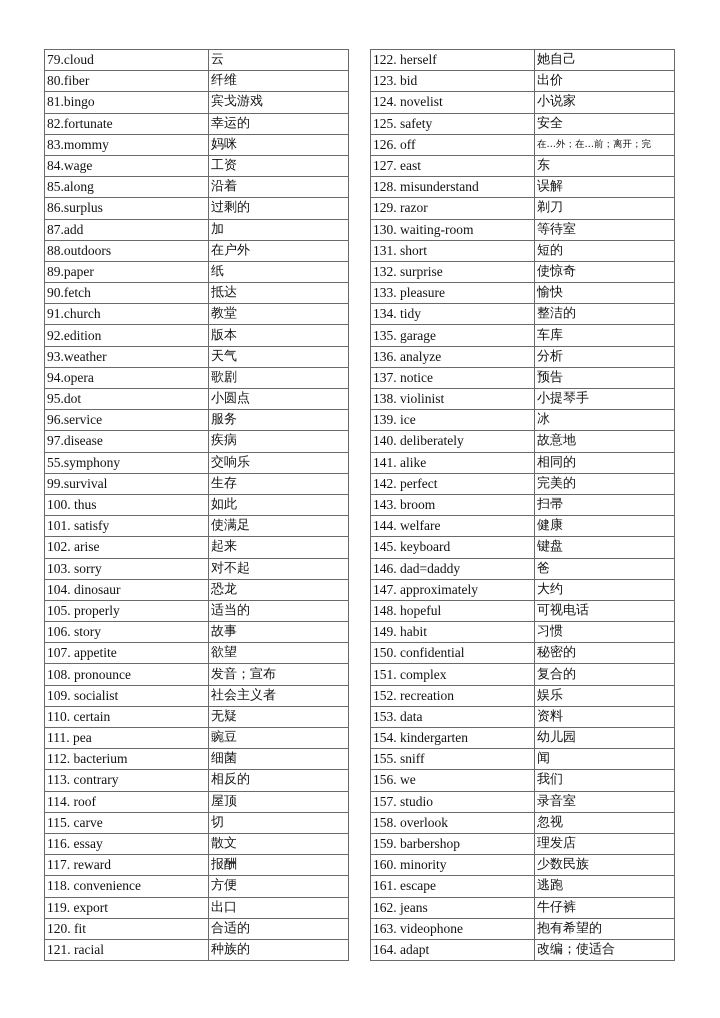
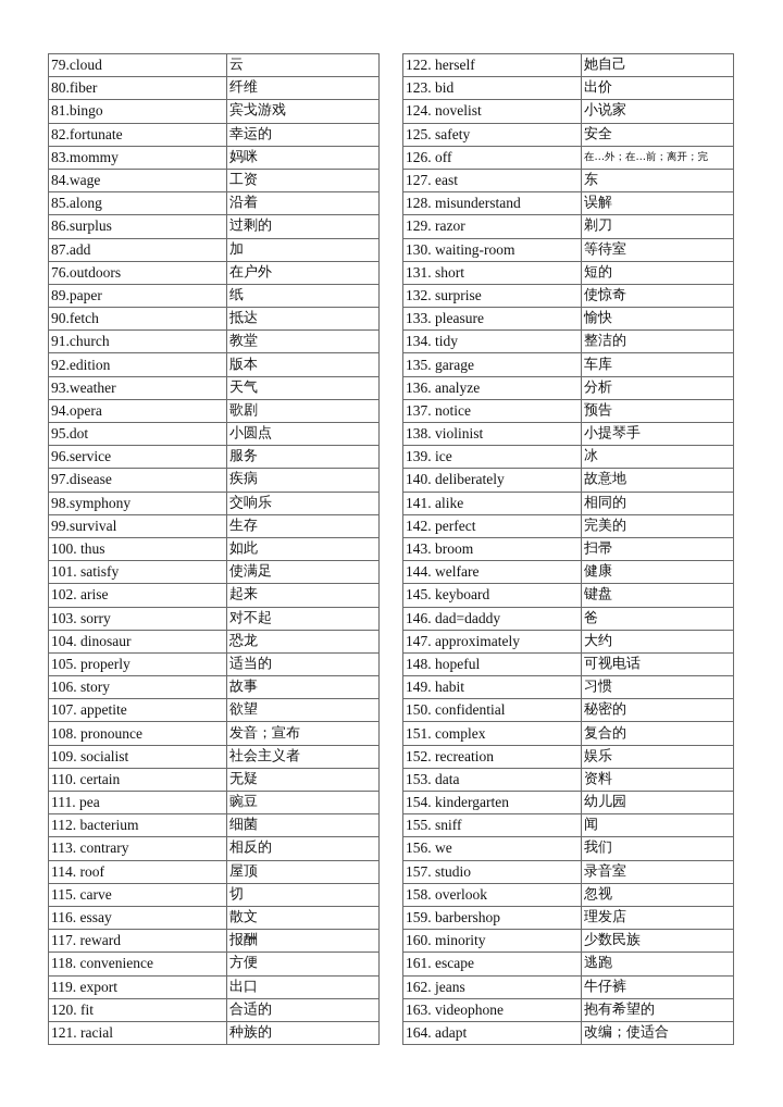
  79.cloud	云
  80.fiber	纤维
  81.bingo	宾戈游戏
  82.fortunate	幸运的
  83.mommy	妈咪
  84.wage	工资
  85.along	沿着
  86.surplus	过剩的
  87.add	加
- 88.outdoors	在户外
+ 76.outdoors	在户外
  89.paper	纸
  90.fetch	抵达
  91.church	教堂
  92.edition	版本
  93.weather	天气
  94.opera	歌剧
  95.dot	小圆点
  96.service	服务
  97.disease	疾病
- 55.symphony	交响乐
+ 98.symphony	交响乐
  99.survival	生存
  100. thus	如此
  101. satisfy	使满足
  102. arise	起来
  103. sorry	对不起
  104. dinosaur	恐龙
  105. properly	适当的
  106. story	故事
  107. appetite	欲望
  108. pronounce	发音；宣布
  109. socialist	社会主义者
  110. certain	无疑
  111. pea	豌豆
  112. bacterium	细菌
  113. contrary	相反的
  114. roof	屋顶
  115. carve	切
  116. essay	散文
  117. reward	报酬
  118. convenience	方便
  119. export	出口
  120. fit	合适的
  121. racial	种族的
  122. herself	她自己
  123. bid	出价
  124. novelist	小说家
  125. safety	安全
  126. off	在…外；在…前；离开；完
  127. east	东
  128. misunderstand	误解
  129. razor	剃刀
  130. waiting-room	等待室
  131. short	短的
  132. surprise	使惊奇
  133. pleasure	愉快
  134. tidy	整洁的
  135. garage	车库
  136. analyze	分析
  137. notice	预告
  138. violinist	小提琴手
  139. ice	冰
  140. deliberately	故意地
  141. alike	相同的
  142. perfect	完美的
  143. broom	扫帚
  144. welfare	健康
  145. keyboard	键盘
  146. dad=daddy	爸
  147. approximately	大约
  148. hopeful	可视电话
  149. habit	习惯
  150. confidential	秘密的
  151. complex	复合的
  152. recreation	娱乐
  153. data	资料
  154. kindergarten	幼儿园
  155. sniff	闻
  156. we	我们
  157. studio	录音室
  158. overlook	忽视
  159. barbershop	理发店
  160. minority	少数民族
  161. escape	逃跑
  162. jeans	牛仔裤
  163. videophone	抱有希望的
  164. adapt	改编；使适合
